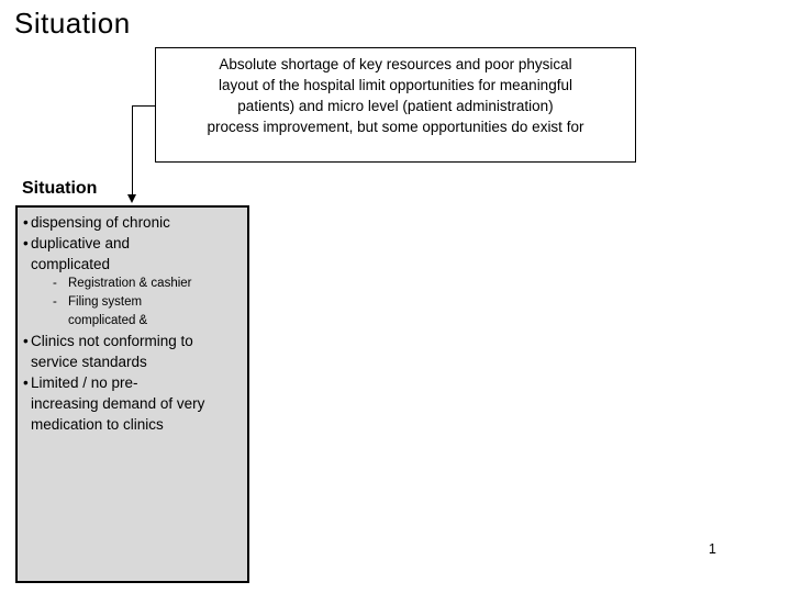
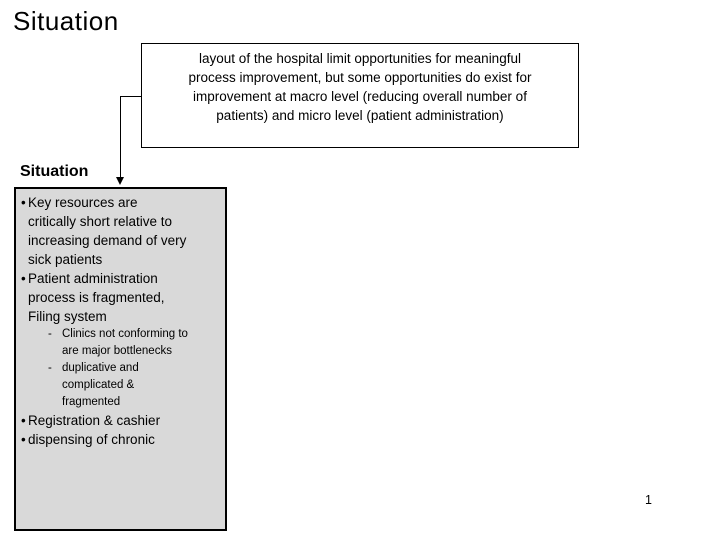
  Situation
- Absolute shortage of key resources and poor physical
  layout of the hospital limit opportunities for meaningful
- patients) and micro level (patient administration)
+ process improvement, but some opportunities do exist for
+ improvement at macro level (reducing overall number of
- process improvement, but some opportunities do exist for
+ patients) and micro level (patient administration)
  Situation
+ Key resources are
+ critically short relative to
- dispensing of chronic
+ increasing demand of very
+ sick patients
+ Patient administration
+ process is fragmented,
- duplicative and
+ Filing system
- complicated
- Registration & cashier
+ Clinics not conforming to
+ are major bottlenecks
- Filing system
+ duplicative and
  complicated &
+ fragmented
- Clinics not conforming to
+ Registration & cashier
- service standards
- Limited / no pre-
- increasing demand of very
+ dispensing of chronic
- medication to clinics
  1
